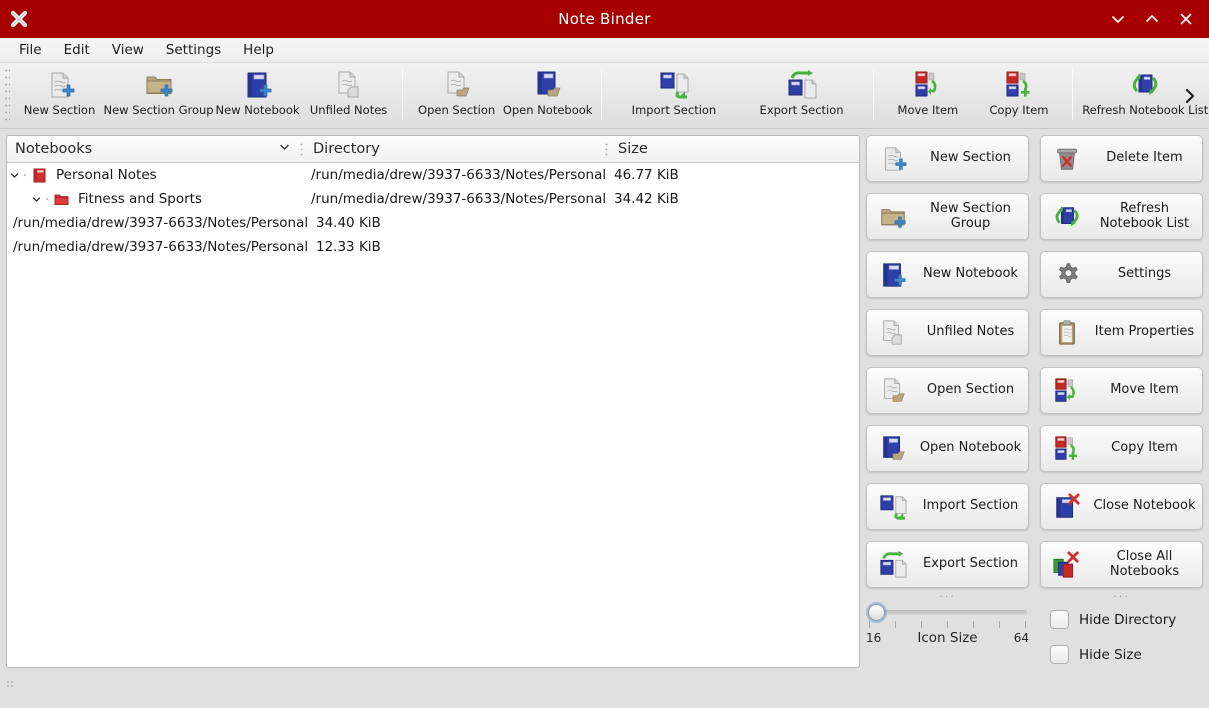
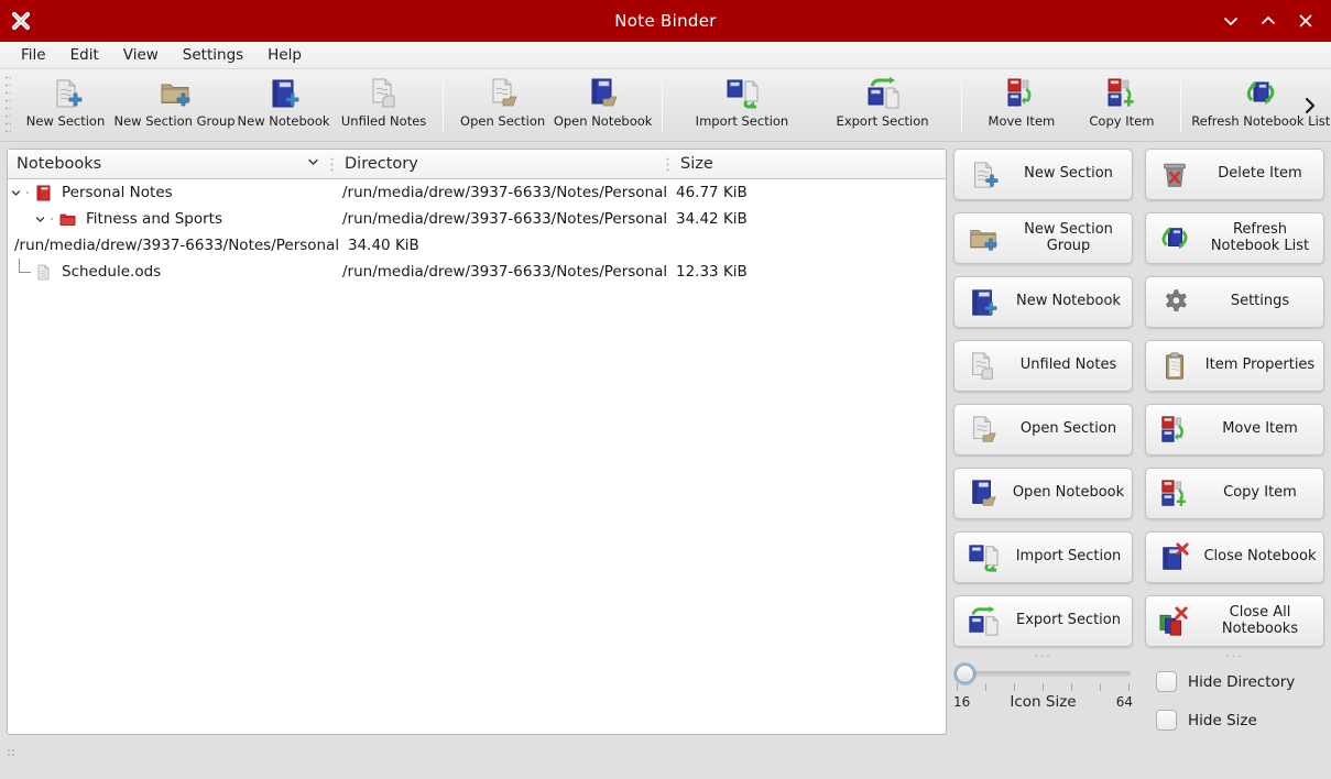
  Note Binder
  File
  Edit
  View
  Settings
  Help
  New Section
  New Section Group
  New Notebook
  Unfiled Notes
  Open Section
  Open Notebook
  Import Section
  Export Section
  Move Item
  Copy Item
  Refresh Notebook List
  Notebooks
  Directory
  Size
  Personal Notes
  /run/media/drew/3937-6633/Notes/Personal
  46.77 KiB
  Fitness and Sports
  /run/media/drew/3937-6633/Notes/Personal
  34.42 KiB
  /run/media/drew/3937-6633/Notes/Personal
  34.40 KiB
+ Schedule.ods
  /run/media/drew/3937-6633/Notes/Personal
  12.33 KiB
  New Section
  Delete Item
  New Section Group
  Refresh Notebook List
  New Notebook
  Settings
  Unfiled Notes
  Item Properties
  Open Section
  Move Item
  Open Notebook
  Copy Item
  Import Section
  Close Notebook
  Export Section
  Close All Notebooks
  ...
  ...
  16
  Icon Size
  64
  Hide Directory
  Hide Size
